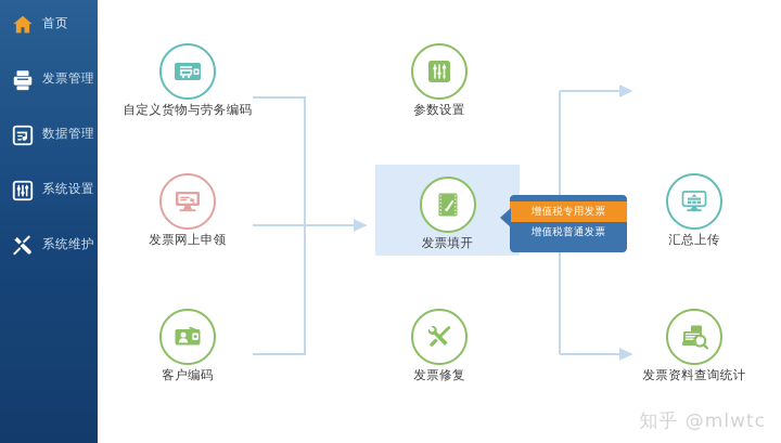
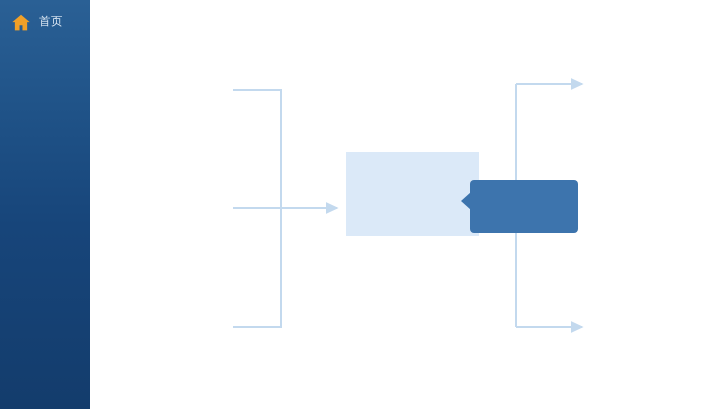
  首页
- 发票管理
- 数据管理
- 系统设置
- 系统维护
- 自定义货物与劳务编码
- 参数设置
- 发票网上申领
- 发票填开
- 汇总上传
- 客户编码
- 发票修复
- 发票资料查询统计
- 增值税专用发票
- 增值税普通发票
- 知乎 @mlwtc
